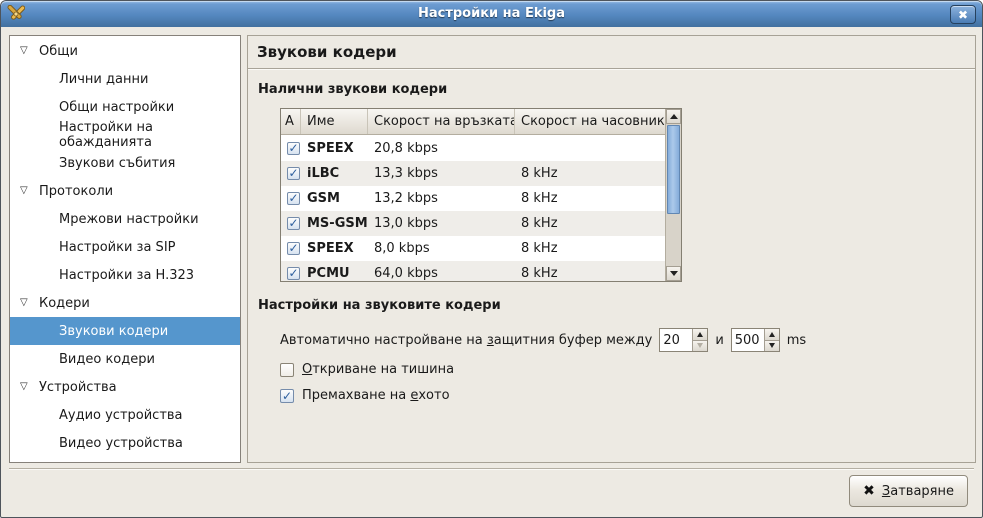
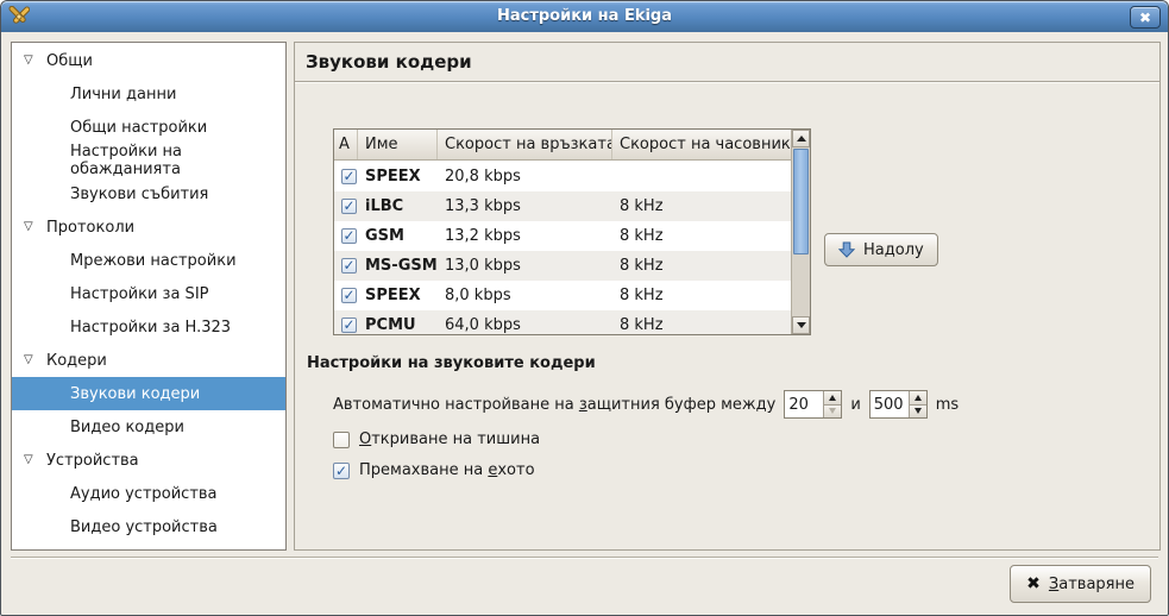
  Настройки на Ekiga
  ✖
  ▽
  Общи
  Лични данни
  Общи настройки
  Настройки на обажданията
  Звукови събития
  ▽
  Протоколи
  Мрежови настройки
  Настройки за SIP
  Настройки за H.323
  ▽
  Кодери
  Звукови кодери
  Видео кодери
  ▽
  Устройства
  Аудио устройства
  Видео устройства
  Звукови кодери
- Налични звукови кодери
  А
  Име
  Скорост на връзката
  Скорост на часовник
  ✓
  SPEEX
  20,8 kbps
  ✓
  iLBC
  13,3 kbps
  8 kHz
  ✓
  GSM
  13,2 kbps
  8 kHz
  ✓
  MS-GSM
  13,0 kbps
  8 kHz
  ✓
  SPEEX
  8,0 kbps
  8 kHz
  ✓
  PCMU
  64,0 kbps
  8 kHz
+ Надолу
  Настройки на звуковите кодери
  Автоматично настройване на защитния буфер между
  20
  и
  500
  ms
  Откриване на тишина
  ✓
  Премахване на ехото
  ✖
  Затваряне
